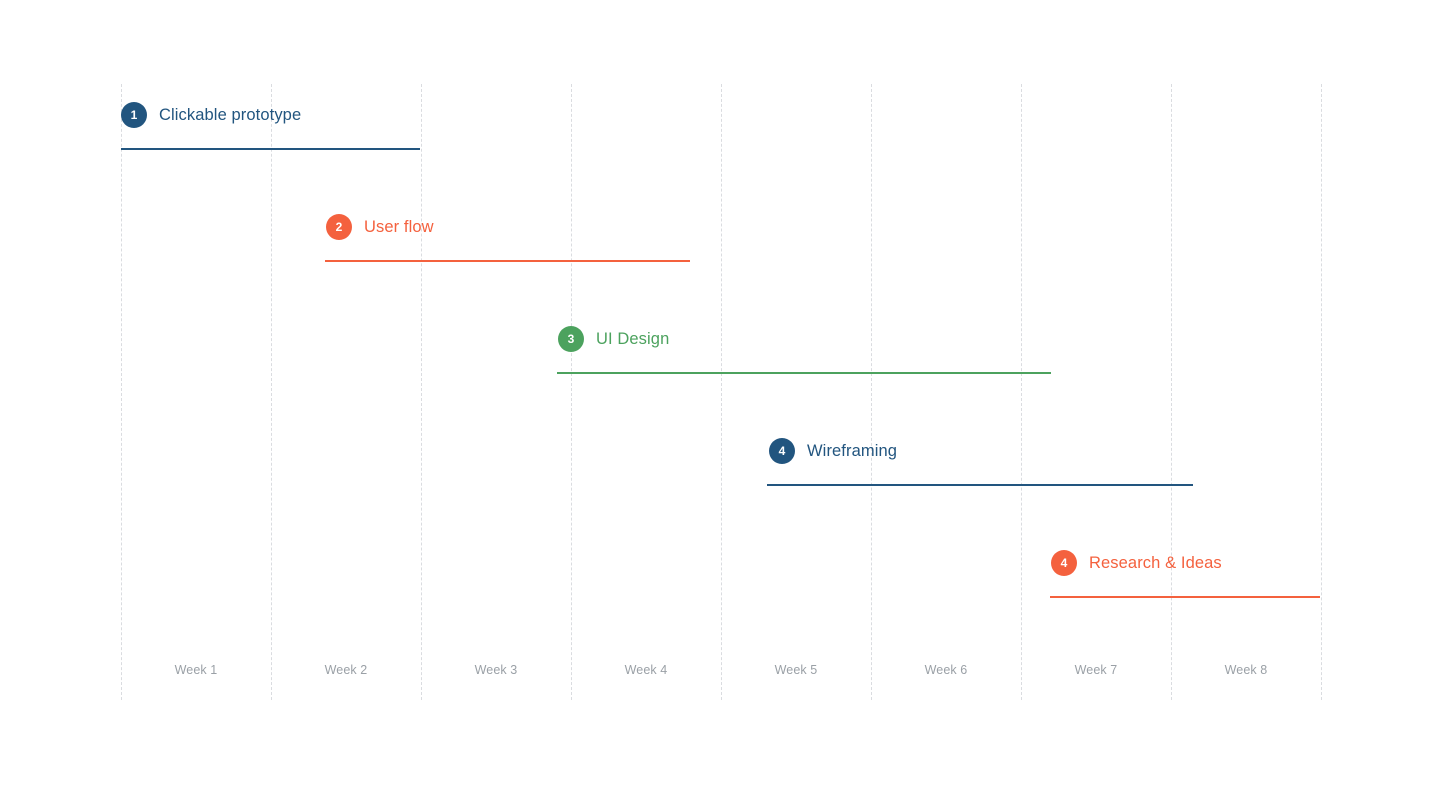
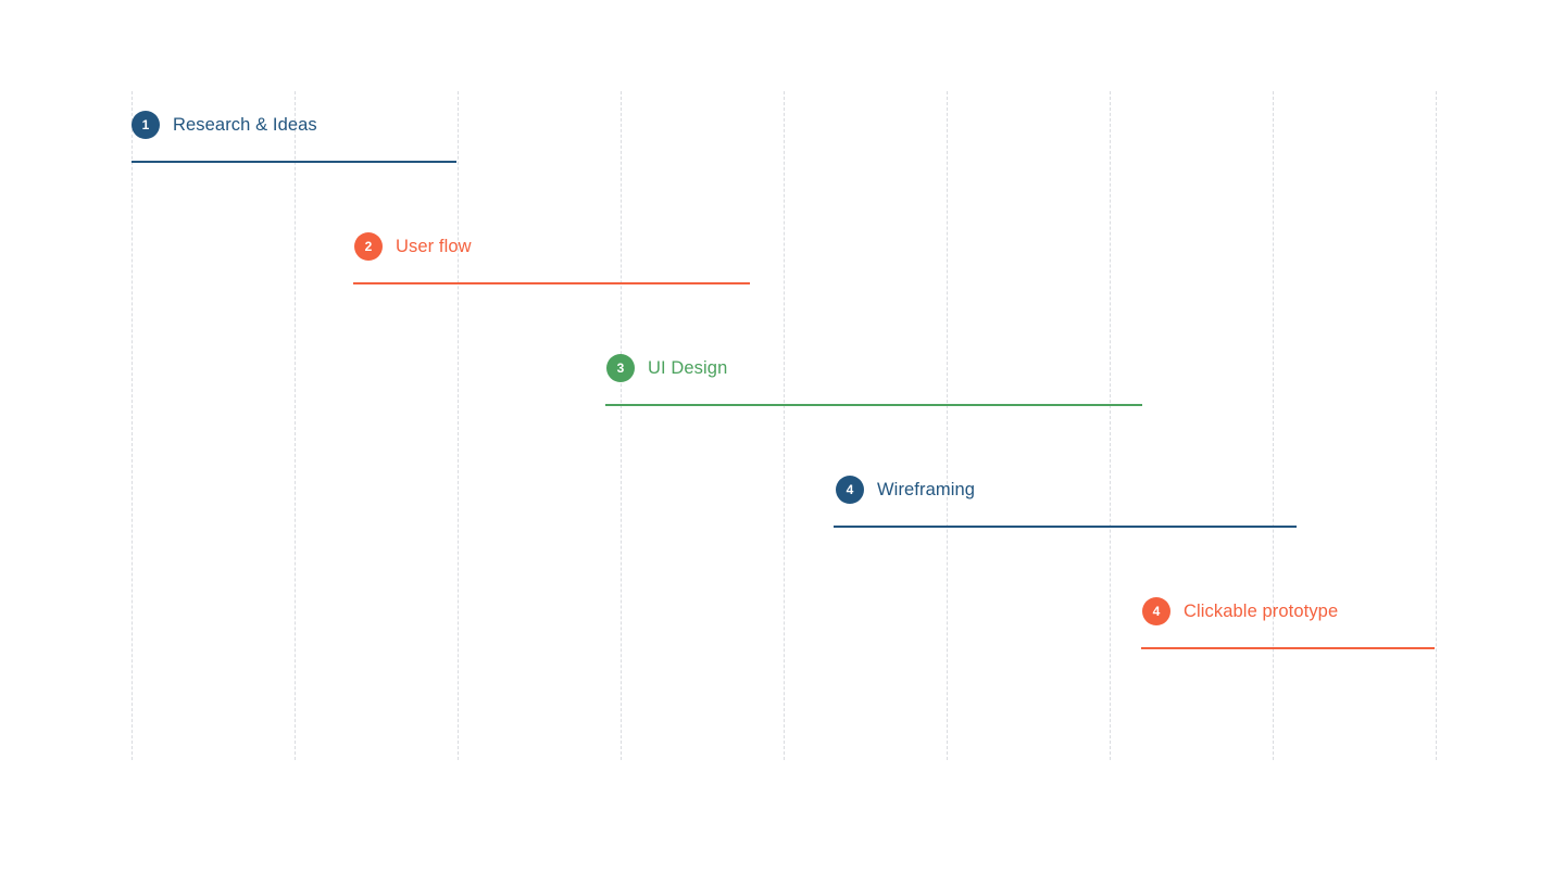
  1
- Clickable prototype
+ Research & Ideas
  2
  User flow
  3
  UI Design
  4
  Wireframing
  4
- Research & Ideas
+ Clickable prototype
- Week 1
- Week 2
- Week 3
- Week 4
- Week 5
- Week 6
- Week 7
- Week 8
